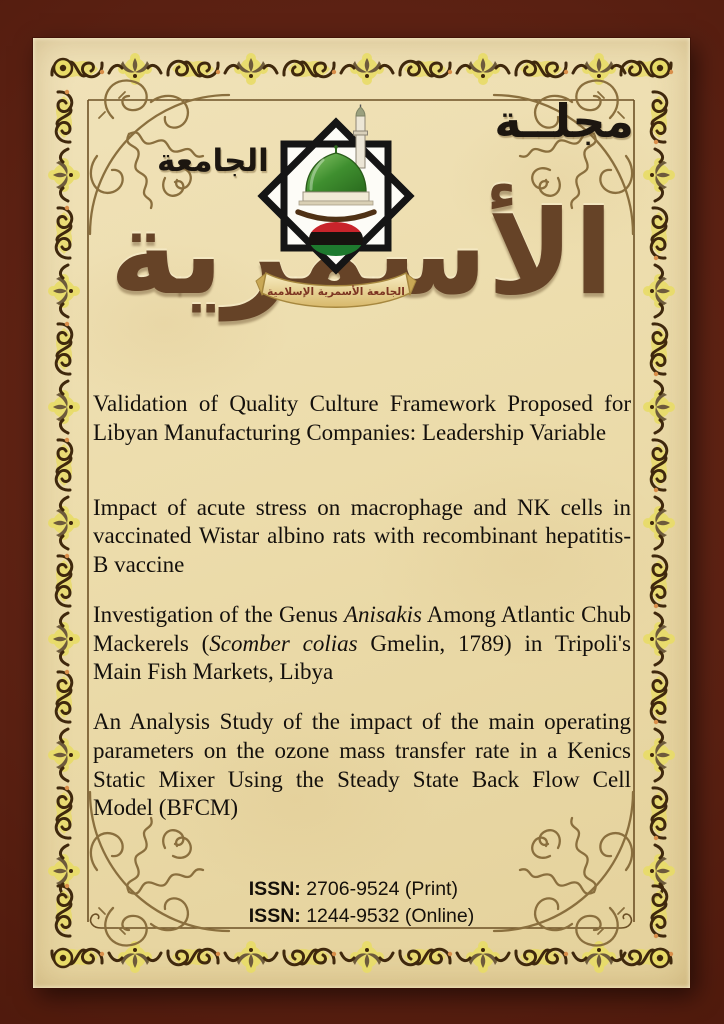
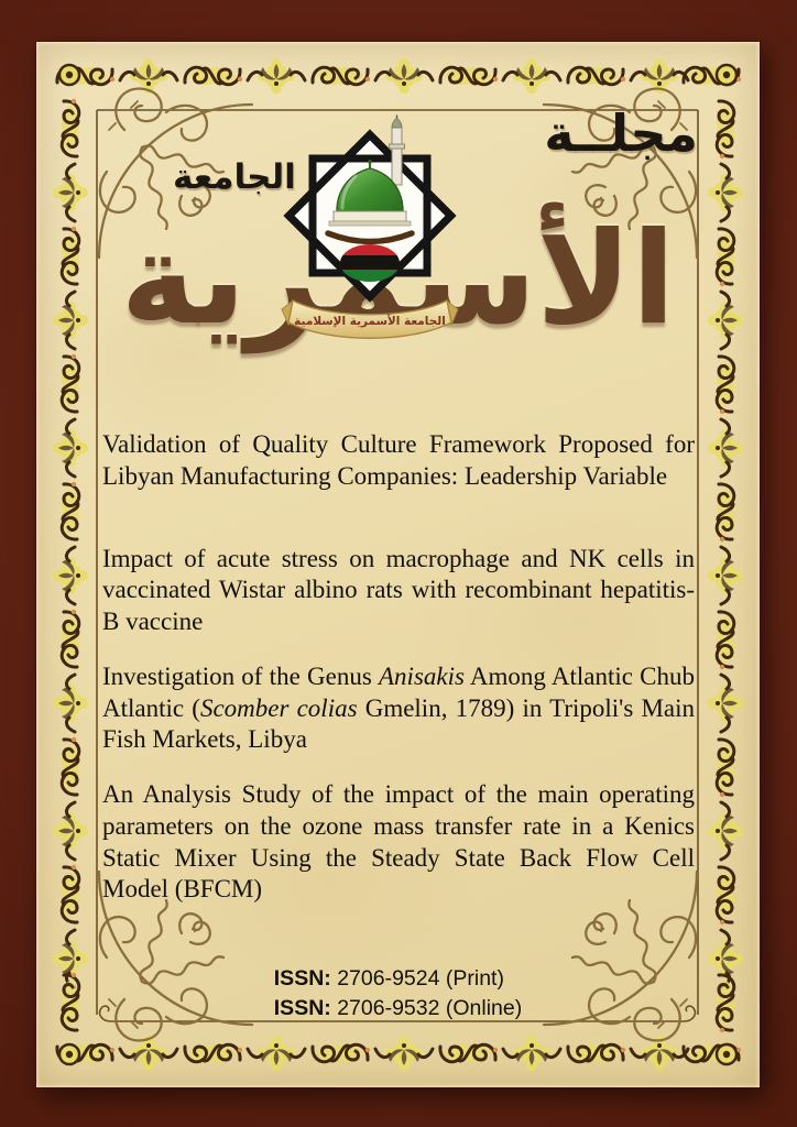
  مجلــة
  الجامعة
  الأسرية
  الجامعة الأسمرية الإسلامية
  Validation of Quality Culture Framework Proposed for Libyan Manufacturing Companies: Leadership Variable
  Impact of acute stress on macrophage and NK cells in vaccinated Wistar albino rats with recombinant hepatitis-B vaccine
- Investigation of the Genus Anisakis Among Atlantic Chub Mackerels (Scomber colias Gmelin, 1789) in Tripoli's Main Fish Markets, Libya
+ Investigation of the Genus Anisakis Among Atlantic Chub Atlantic (Scomber colias Gmelin, 1789) in Tripoli's Main Fish Markets, Libya
  An Analysis Study of the impact of the main operating parameters on the ozone mass transfer rate in a Kenics Static Mixer Using the Steady State Back Flow Cell Model (BFCM)
  ISSN: 2706-9524 (Print)
- ISSN: 1244-9532 (Online)
+ ISSN: 2706-9532 (Online)
